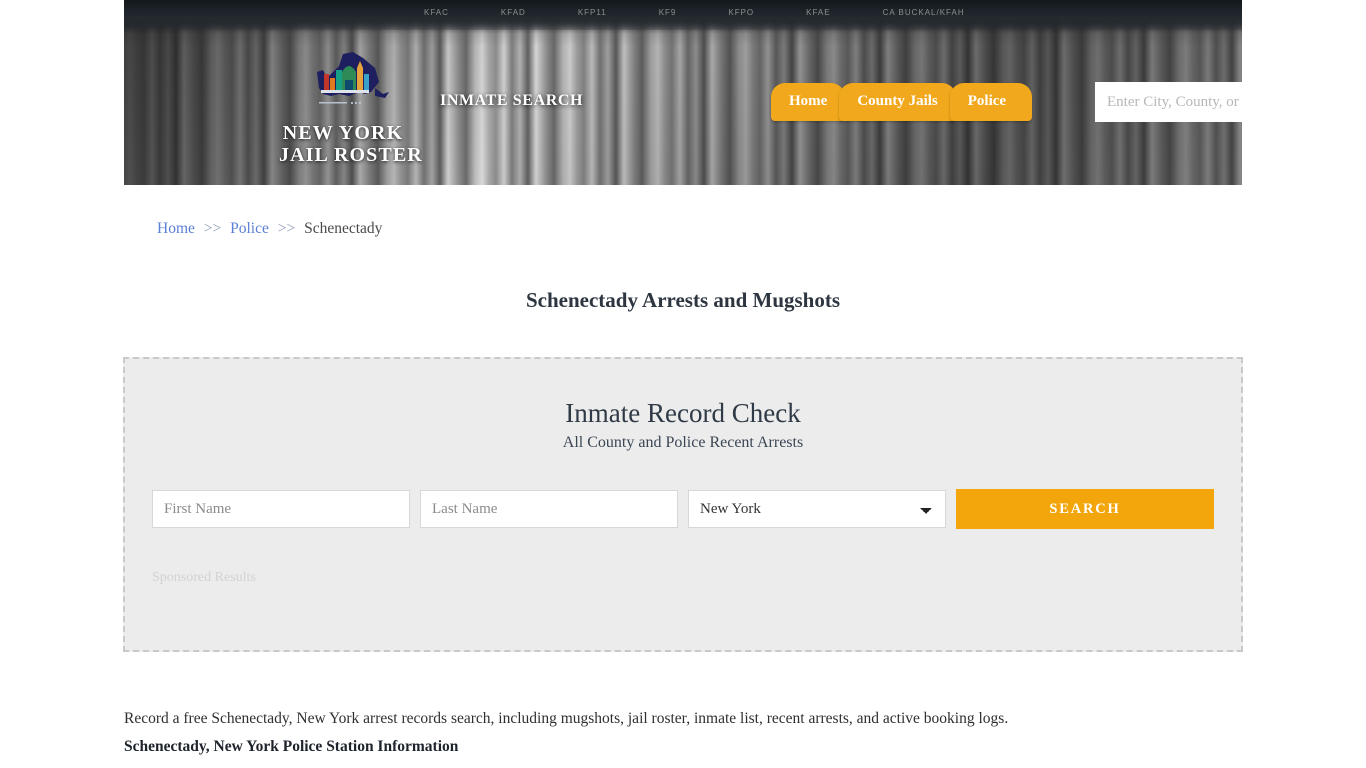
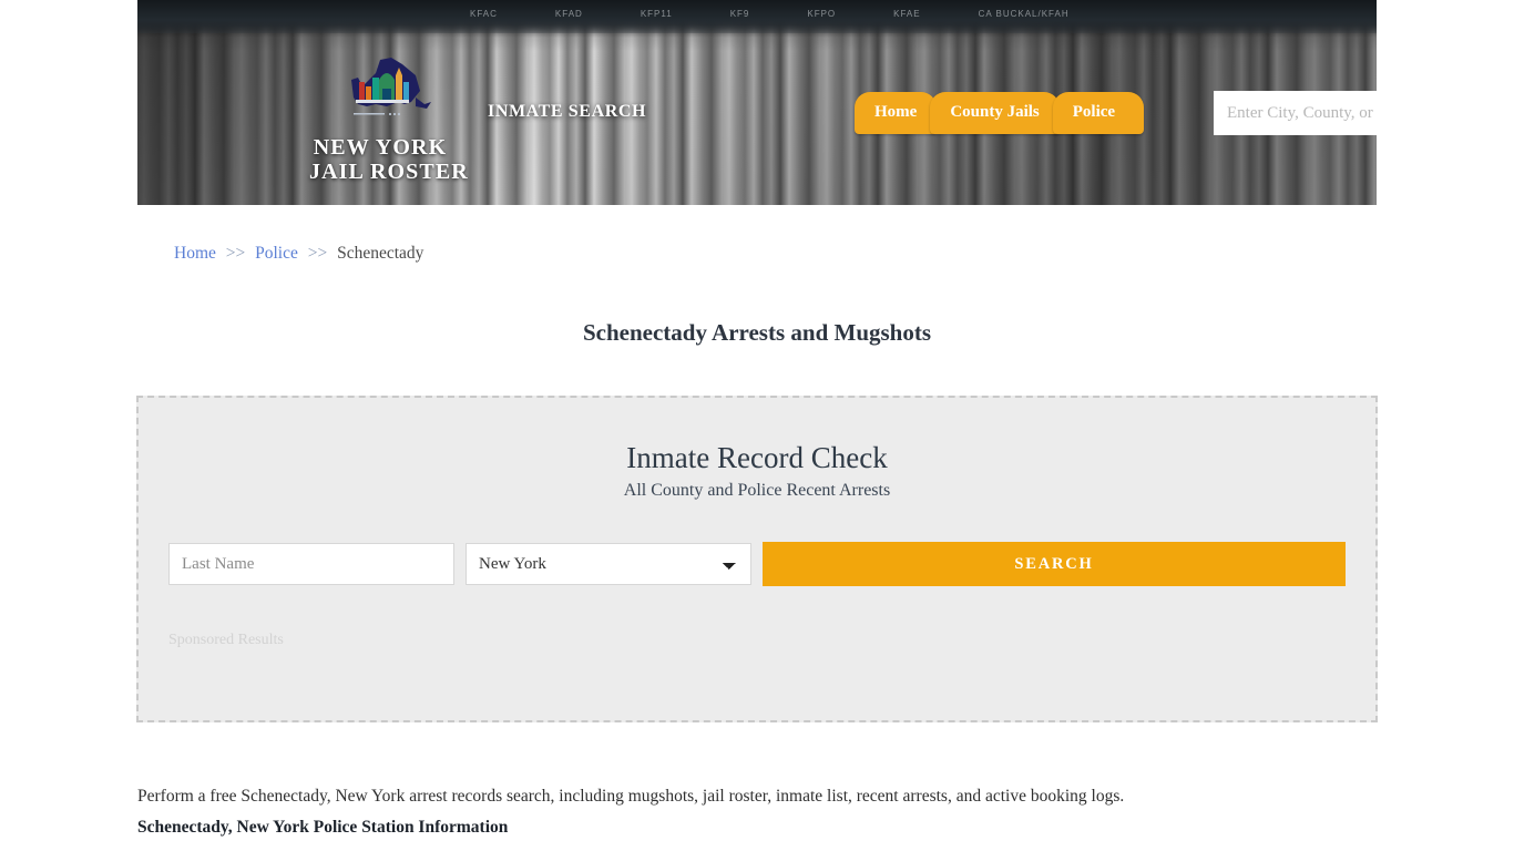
  KFAC
  KFAD
  KFP11
  KF9
  KFPO
  KFAE
  CA BUCKAL/KFAH
  NEW YORK
  JAIL ROSTER
  INMATE SEARCH
  Home
  County Jails
  Police
  Enter City, County, or
  Home >> Police >> Schenectady
  Schenectady Arrests and Mugshots
  Inmate Record Check
  All County and Police Recent Arrests
- First Name
  Last Name
  New York
  SEARCH
  Sponsored Results
- Record a free Schenectady, New York arrest records search, including mugshots, jail roster, inmate list, recent arrests, and active booking logs.
+ Perform a free Schenectady, New York arrest records search, including mugshots, jail roster, inmate list, recent arrests, and active booking logs.
  Schenectady, New York Police Station Information
